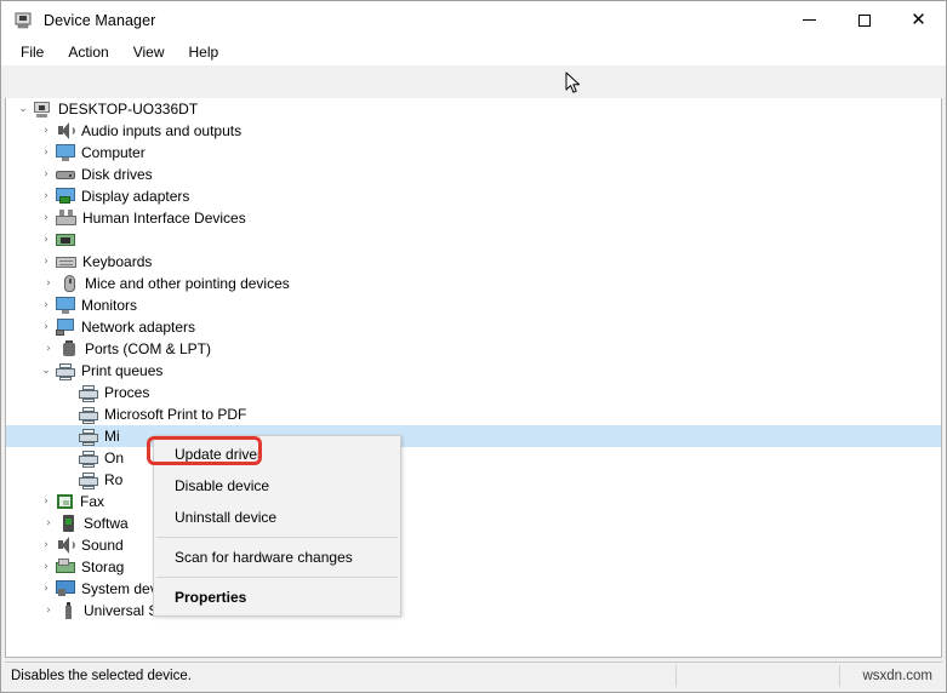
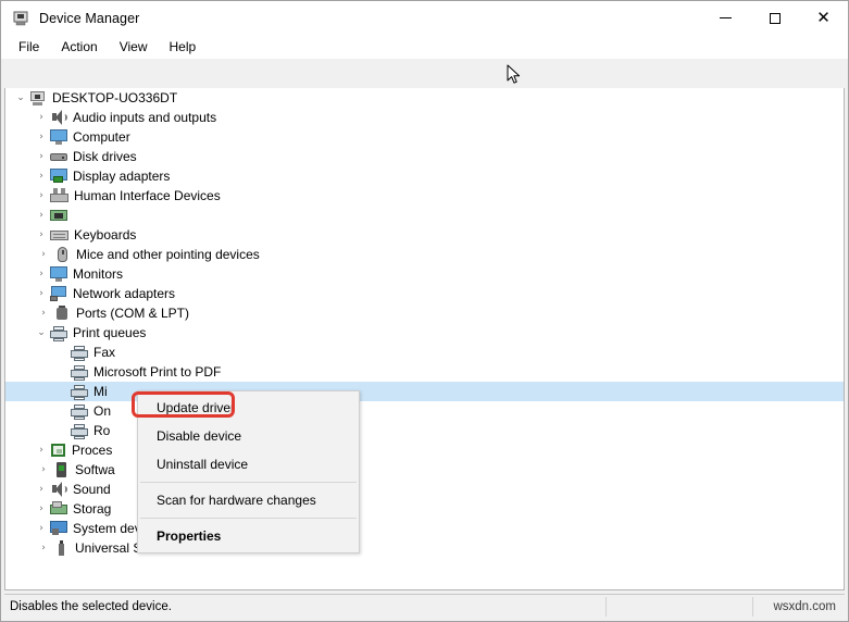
  Device Manager
  ✕
  File
  Action
  View
  Help
  ⌄
  DESKTOP-UO336DT
  ›
  Audio inputs and outputs
  ›
  Computer
  ›
  Disk drives
  ›
  Display adapters
  ›
  Human Interface Devices
  ›
  ›
  Keyboards
  ›
  Mice and other pointing devices
  ›
  Monitors
  ›
  Network adapters
  ›
  Ports (COM & LPT)
  ⌄
  Print queues
- Proces
+ Fax
  Microsoft Print to PDF
  Mi
  On
  Ro
  ›
- Fax
+ Proces
  ›
  Softwa
  ›
  Sound
  ›
  Storag
  ›
  ›
  Update driver
  Disable device
  Uninstall device
  Scan for hardware changes
  Properties
  Disables the selected device.
  wsxdn.com
